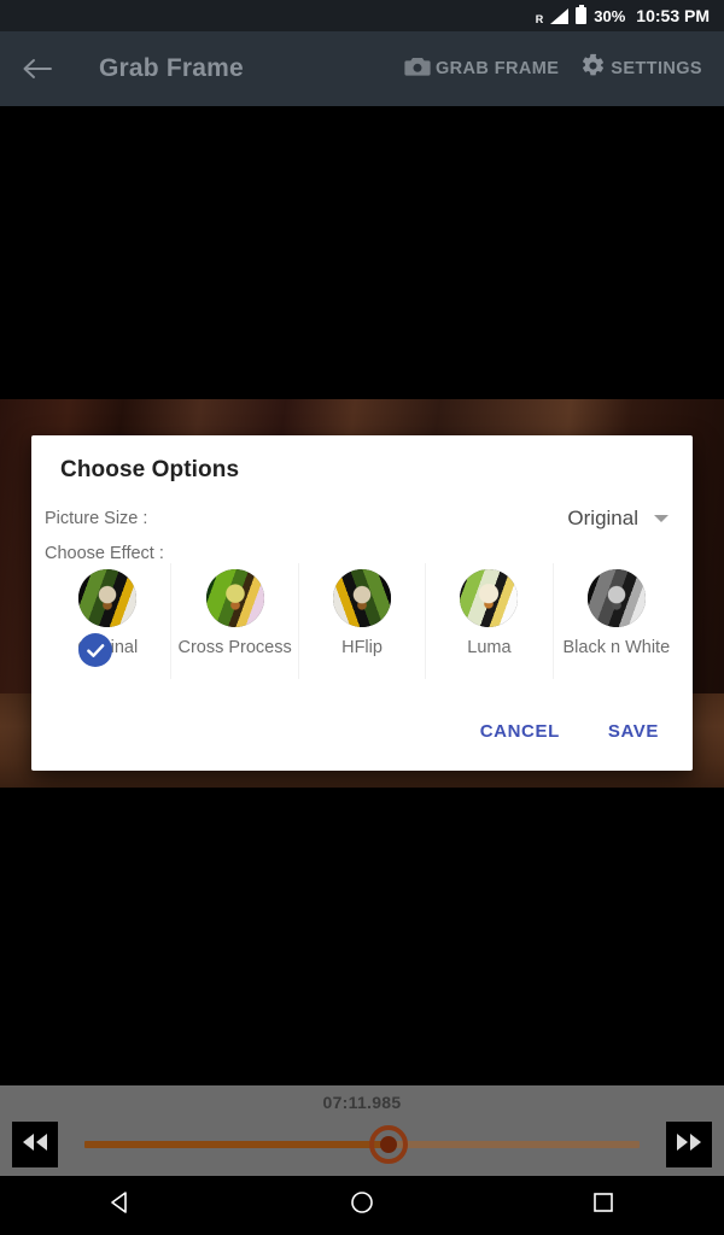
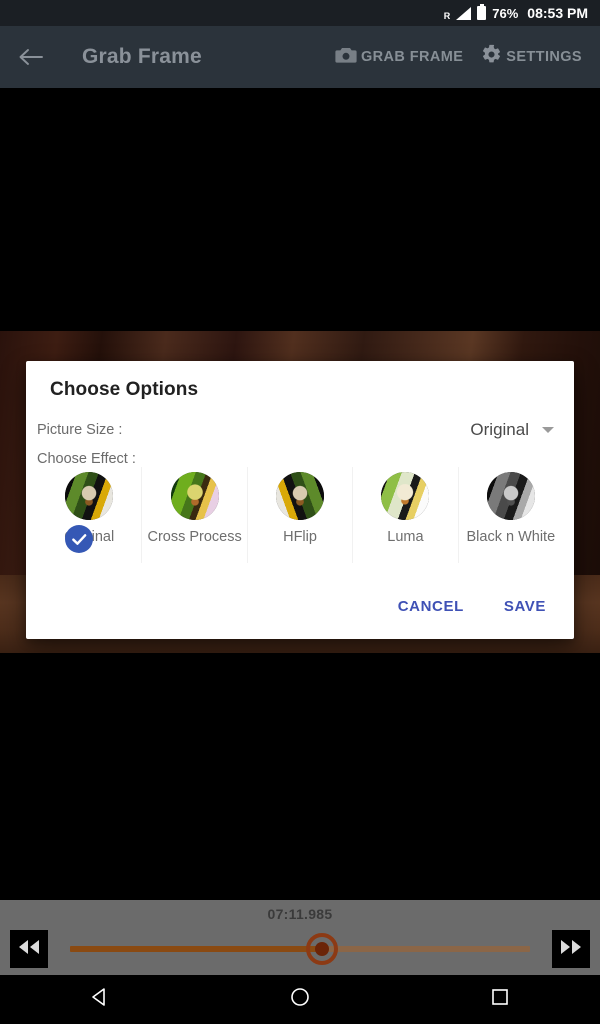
  R
- 30%
+ 76%
- 10:53 PM
+ 08:53 PM
  Grab Frame
  GRAB FRAME
  SETTINGS
  Choose Options
  Picture Size :
  Original
  Choose Effect :
  Cross Process
  HFlip
  Luma
  Black n White
  CANCEL
  SAVE
  07:11.985
